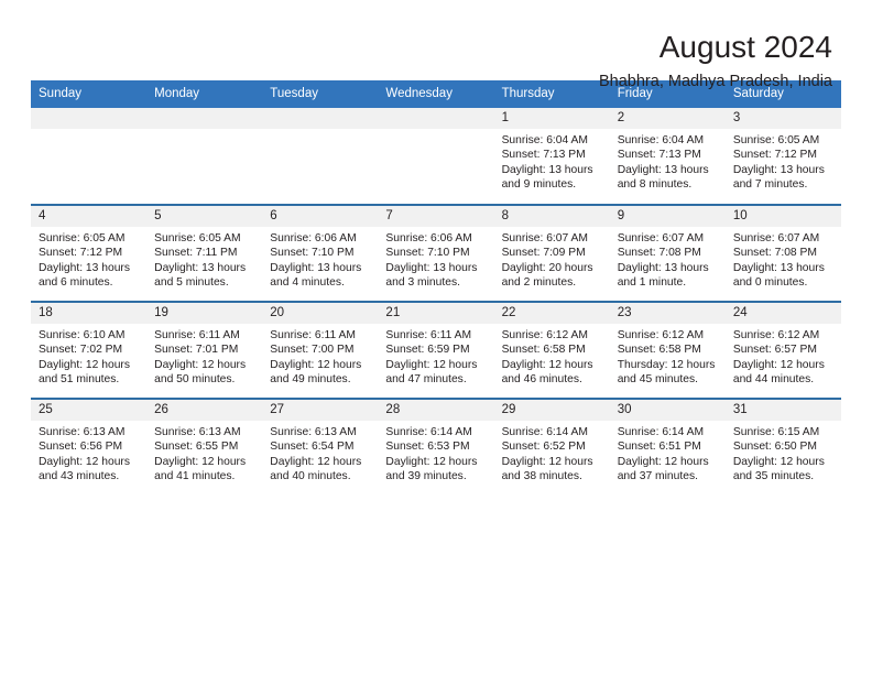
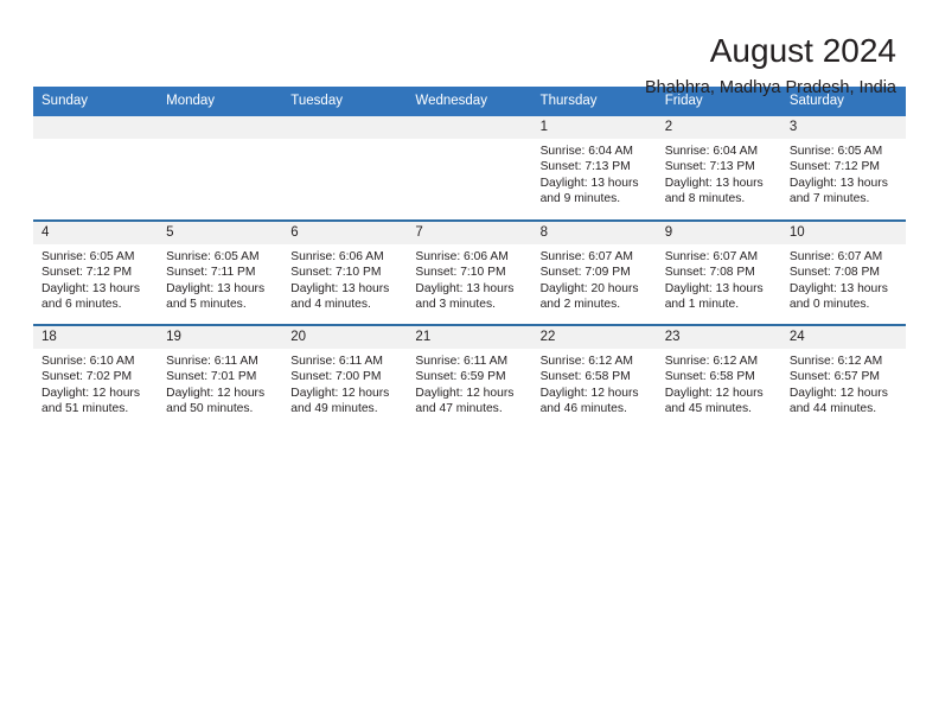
  August 2024
  Bhabhra, Madhya Pradesh, India
  Sunday	Monday	Tuesday	Wednesday	Thursday	Friday	Saturday
  				1Sunrise: 6:04 AMSunset: 7:13 PMDaylight: 13 hours and 9 minutes.	2Sunrise: 6:04 AMSunset: 7:13 PMDaylight: 13 hours and 8 minutes.	3Sunrise: 6:05 AMSunset: 7:12 PMDaylight: 13 hours and 7 minutes.
  4Sunrise: 6:05 AMSunset: 7:12 PMDaylight: 13 hours and 6 minutes.	5Sunrise: 6:05 AMSunset: 7:11 PMDaylight: 13 hours and 5 minutes.	6Sunrise: 6:06 AMSunset: 7:10 PMDaylight: 13 hours and 4 minutes.	7Sunrise: 6:06 AMSunset: 7:10 PMDaylight: 13 hours and 3 minutes.	8Sunrise: 6:07 AMSunset: 7:09 PMDaylight: 20 hours and 2 minutes.	9Sunrise: 6:07 AMSunset: 7:08 PMDaylight: 13 hours and 1 minute.	10Sunrise: 6:07 AMSunset: 7:08 PMDaylight: 13 hours and 0 minutes.
- 18Sunrise: 6:10 AMSunset: 7:02 PMDaylight: 12 hours and 51 minutes.	19Sunrise: 6:11 AMSunset: 7:01 PMDaylight: 12 hours and 50 minutes.	20Sunrise: 6:11 AMSunset: 7:00 PMDaylight: 12 hours and 49 minutes.	21Sunrise: 6:11 AMSunset: 6:59 PMDaylight: 12 hours and 47 minutes.	22Sunrise: 6:12 AMSunset: 6:58 PMDaylight: 12 hours and 46 minutes.	23Sunrise: 6:12 AMSunset: 6:58 PMThursday: 12 hours and 45 minutes.	24Sunrise: 6:12 AMSunset: 6:57 PMDaylight: 12 hours and 44 minutes.
+ 18Sunrise: 6:10 AMSunset: 7:02 PMDaylight: 12 hours and 51 minutes.	19Sunrise: 6:11 AMSunset: 7:01 PMDaylight: 12 hours and 50 minutes.	20Sunrise: 6:11 AMSunset: 7:00 PMDaylight: 12 hours and 49 minutes.	21Sunrise: 6:11 AMSunset: 6:59 PMDaylight: 12 hours and 47 minutes.	22Sunrise: 6:12 AMSunset: 6:58 PMDaylight: 12 hours and 46 minutes.	23Sunrise: 6:12 AMSunset: 6:58 PMDaylight: 12 hours and 45 minutes.	24Sunrise: 6:12 AMSunset: 6:57 PMDaylight: 12 hours and 44 minutes.
- 25Sunrise: 6:13 AMSunset: 6:56 PMDaylight: 12 hours and 43 minutes.	26Sunrise: 6:13 AMSunset: 6:55 PMDaylight: 12 hours and 41 minutes.	27Sunrise: 6:13 AMSunset: 6:54 PMDaylight: 12 hours and 40 minutes.	28Sunrise: 6:14 AMSunset: 6:53 PMDaylight: 12 hours and 39 minutes.	29Sunrise: 6:14 AMSunset: 6:52 PMDaylight: 12 hours and 38 minutes.	30Sunrise: 6:14 AMSunset: 6:51 PMDaylight: 12 hours and 37 minutes.	31Sunrise: 6:15 AMSunset: 6:50 PMDaylight: 12 hours and 35 minutes.
